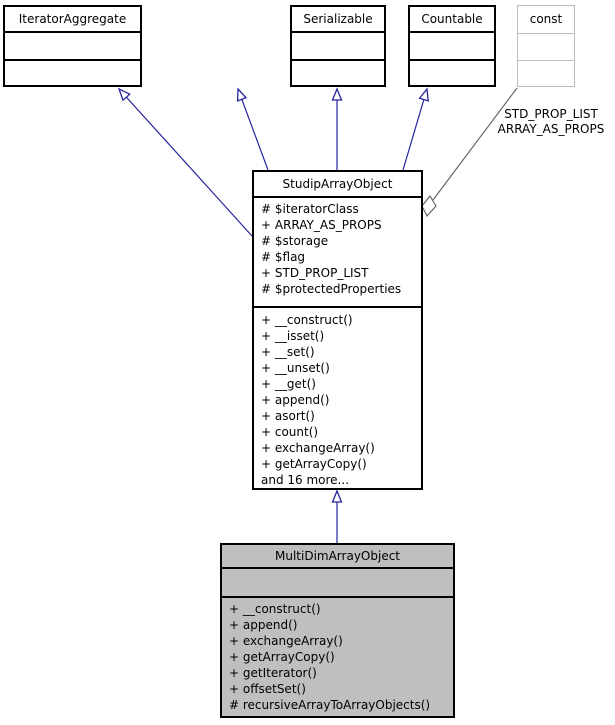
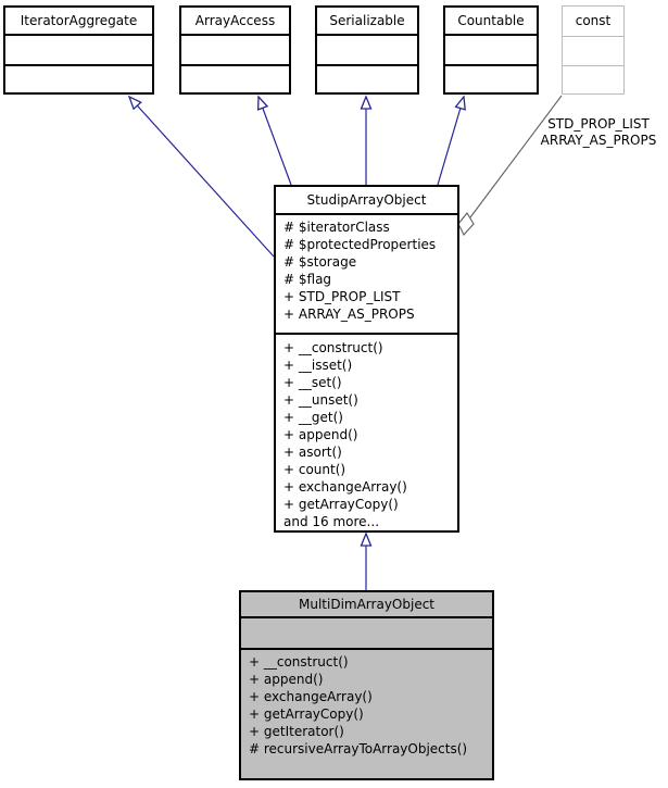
  IteratorAggregate
+ ArrayAccess
  Serializable
  Countable
  const
  STD_PROP_LIST
  ARRAY_AS_PROPS
  StudipArrayObject
  # $iteratorClass
- + ARRAY_AS_PROPS
+ # $protectedProperties
  # $storage
  # $flag
  + STD_PROP_LIST
- # $protectedProperties
+ + ARRAY_AS_PROPS
  + __construct()
  + __isset()
  + __set()
  + __unset()
  + __get()
  + append()
  + asort()
  + count()
  + exchangeArray()
  + getArrayCopy()
  and 16 more...
  MultiDimArrayObject
  + __construct()
  + append()
  + exchangeArray()
  + getArrayCopy()
  + getIterator()
- + offsetSet()
  # recursiveArrayToArrayObjects()
